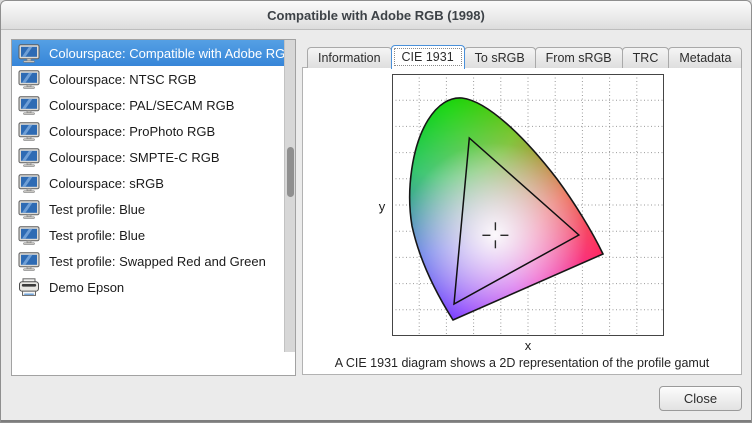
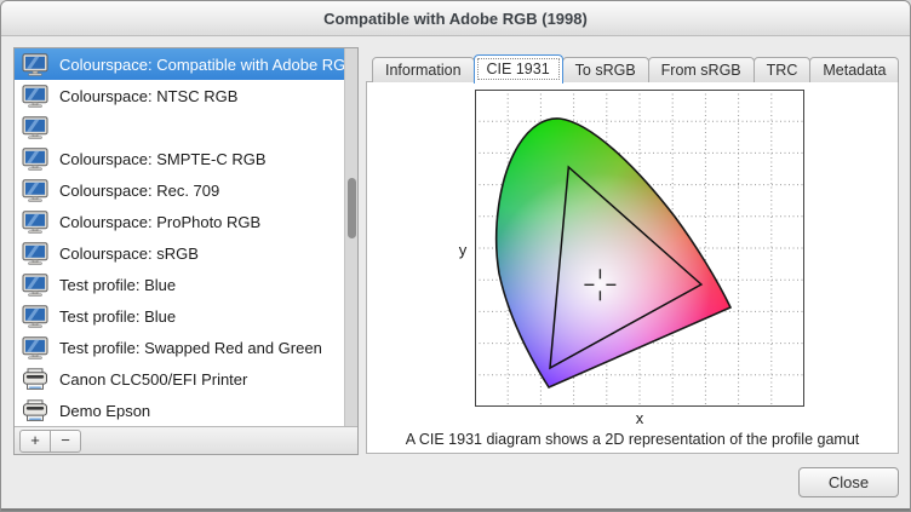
  Compatible with Adobe RGB (1998)
  Colourspace: Compatible with Adobe RG
  Colourspace: NTSC RGB
- Colourspace: PAL/SECAM RGB
- Colourspace: ProPhoto RGB
+ Colourspace: SMPTE-C RGB
+ Colourspace: Rec. 709
- Colourspace: SMPTE-C RGB
+ Colourspace: ProPhoto RGB
  Colourspace: sRGB
  Test profile: Blue
  Test profile: Blue
  Test profile: Swapped Red and Green
+ Canon CLC500/EFI Printer
  Demo Epson
+ +
+ −
  Information
  CIE 1931
  To sRGB
  From sRGB
  TRC
  Metadata
  y
  x
  A CIE 1931 diagram shows a 2D representation of the profile gamut
  Close
